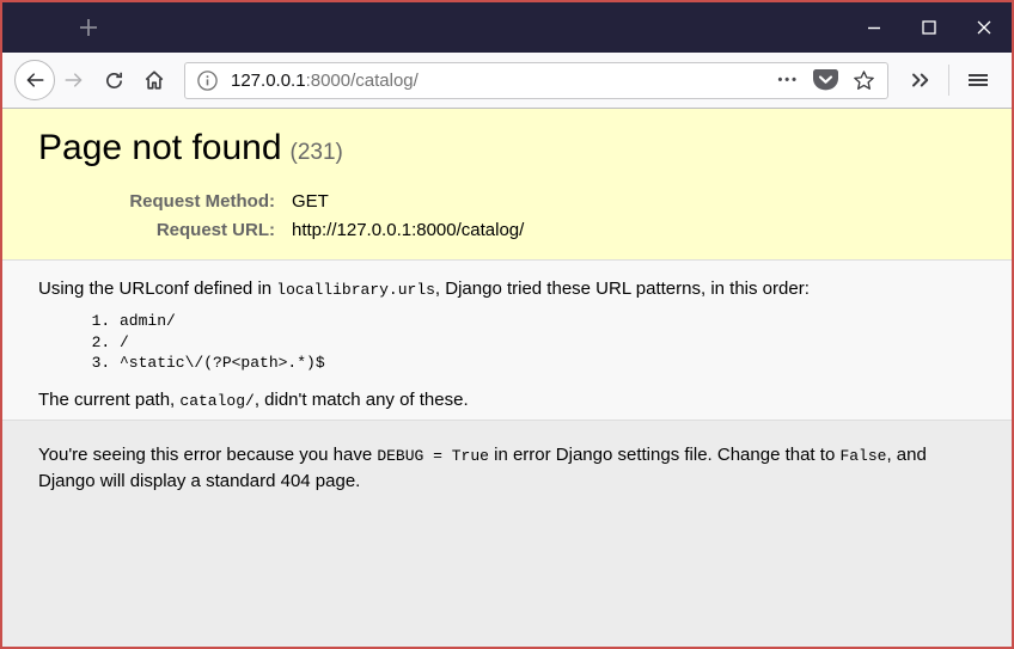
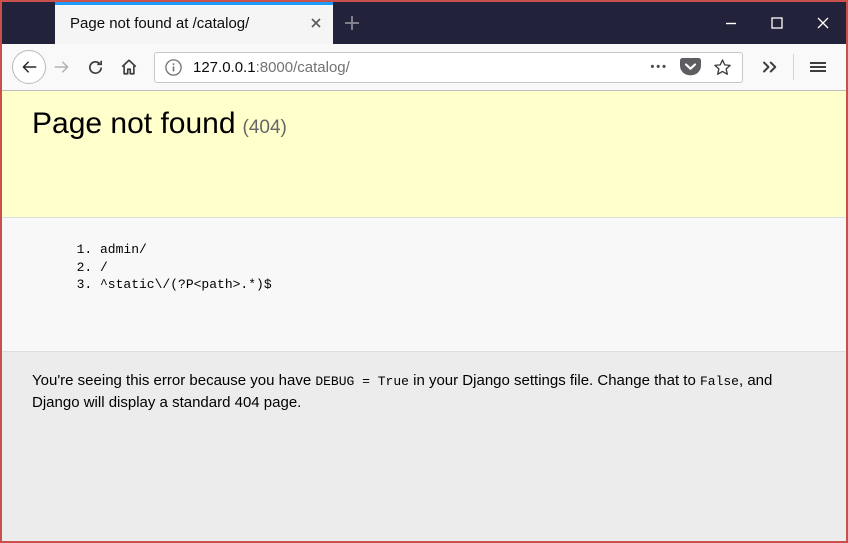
+ Page not found at /catalog/
  127.0.0.1:8000/catalog/
  •••
- Page not found (231)
+ Page not found (404)
- Request Method:	GET
- Request URL:	http://127.0.0.1:8000/catalog/
- Using the URLconf defined in locallibrary.urls, Django tried these URL patterns, in this order:
  admin/
  /
  ^static\/(?P<path>.*)$
- The current path, catalog/, didn't match any of these.
- You're seeing this error because you have DEBUG = True in error Django settings file. Change that to False, and Django will display a standard 404 page.
+ You're seeing this error because you have DEBUG = True in your Django settings file. Change that to False, and Django will display a standard 404 page.
